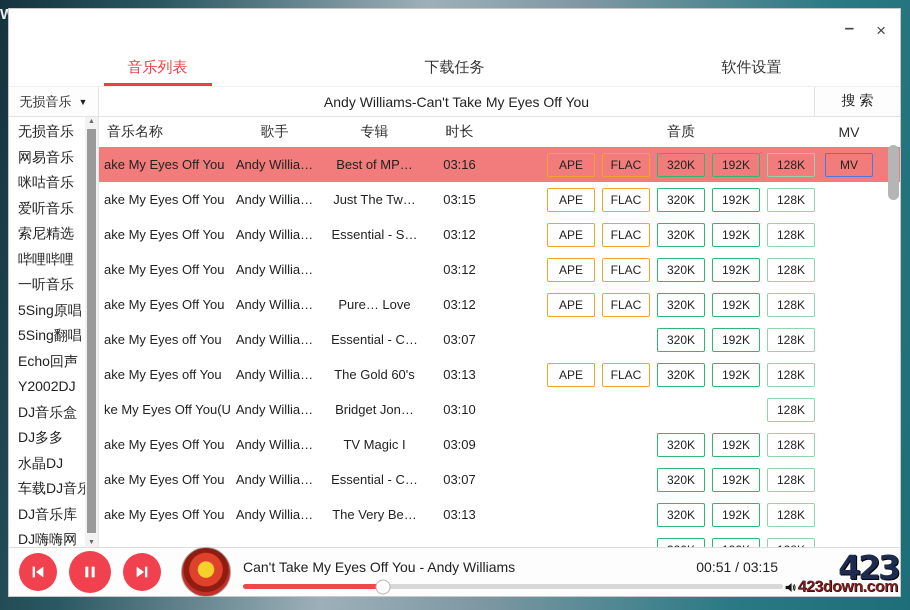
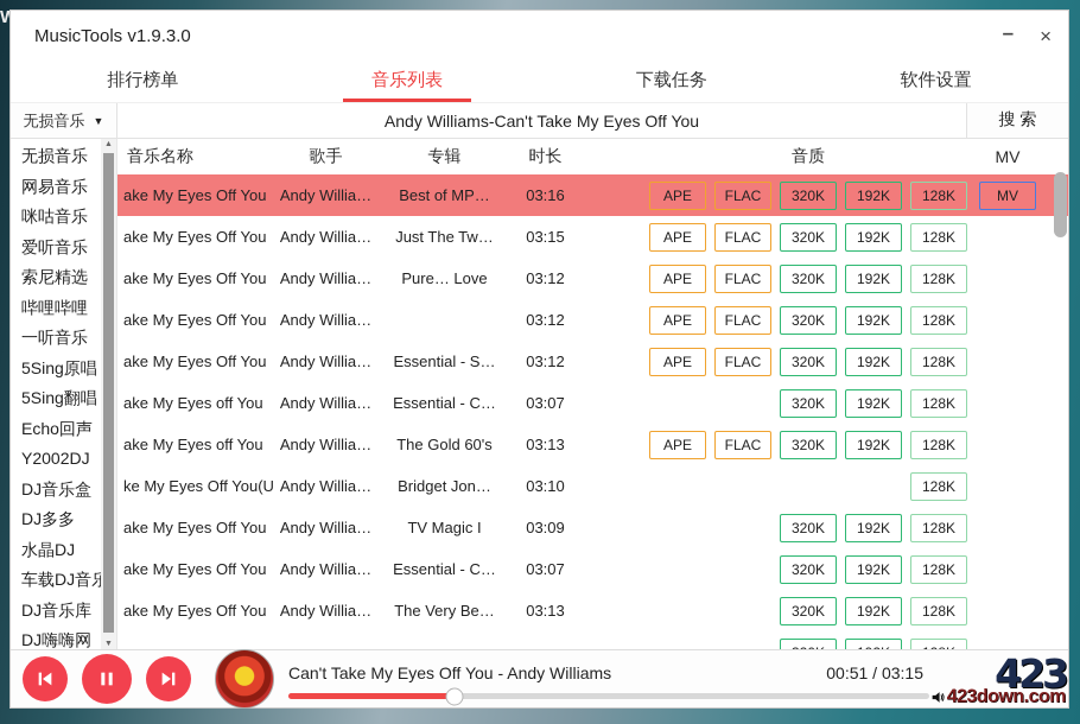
+ MusicTools v1.9.3.0
  –
  ×
+ 排行榜单
  音乐列表
  下载任务
  软件设置
  无损音乐
  ▼
  Andy Williams-Can't Take My Eyes Off You
  搜 索
  无损音乐
  网易音乐
  咪咕音乐
  爱听音乐
  索尼精选
  哔哩哔哩
  一听音乐
  5Sing原唱
  5Sing翻唱
  Echo回声
  Y2002DJ
  DJ音乐盒
  DJ多多
  水晶DJ
  车载DJ音
  DJ音乐库
  DJ嗨嗨网
  音乐名称
  歌手
  专辑
  时长
  音质
  MV
  ake My Eyes Off You
  Andy Willia…
  Best of MP…
  03:16
  APE
  FLAC
  320K
  192K
  128K
  MV
  ake My Eyes Off You
  Andy Willia…
  Just The Tw…
  03:15
  APE
  FLAC
  320K
  192K
  128K
  ake My Eyes Off You
  Andy Willia…
- Essential - S…
+ Pure… Love
  03:12
  APE
  FLAC
  320K
  192K
  128K
  ake My Eyes Off You
  Andy Willia…
  03:12
  APE
  FLAC
  320K
  192K
  128K
  ake My Eyes Off You
  Andy Willia…
- Pure… Love
+ Essential - S…
  03:12
  APE
  FLAC
  320K
  192K
  128K
  ake My Eyes off You
  Andy Willia…
  Essential - C…
  03:07
  320K
  192K
  128K
  ake My Eyes off You
  Andy Willia…
  The Gold 60's
  03:13
  APE
  FLAC
  320K
  192K
  128K
  ke My Eyes Off You(U
  Andy Willia…
  Bridget Jon…
  03:10
  128K
  ake My Eyes Off You
  Andy Willia…
  TV Magic I
  03:09
  320K
  192K
  128K
  ake My Eyes Off You
  Andy Willia…
  Essential - C…
  03:07
  320K
  192K
  128K
  ake My Eyes Off You
  Andy Willia…
  The Very Be…
  03:13
  320K
  192K
  128K
  Can't Take My Eyes Off You - Andy Williams
  00:51 / 03:15
  423
  423down.com
